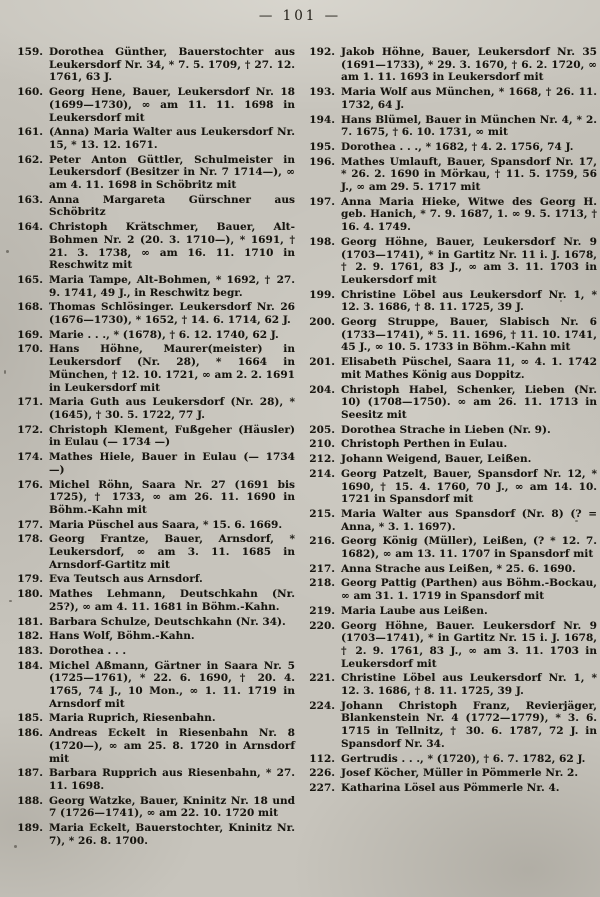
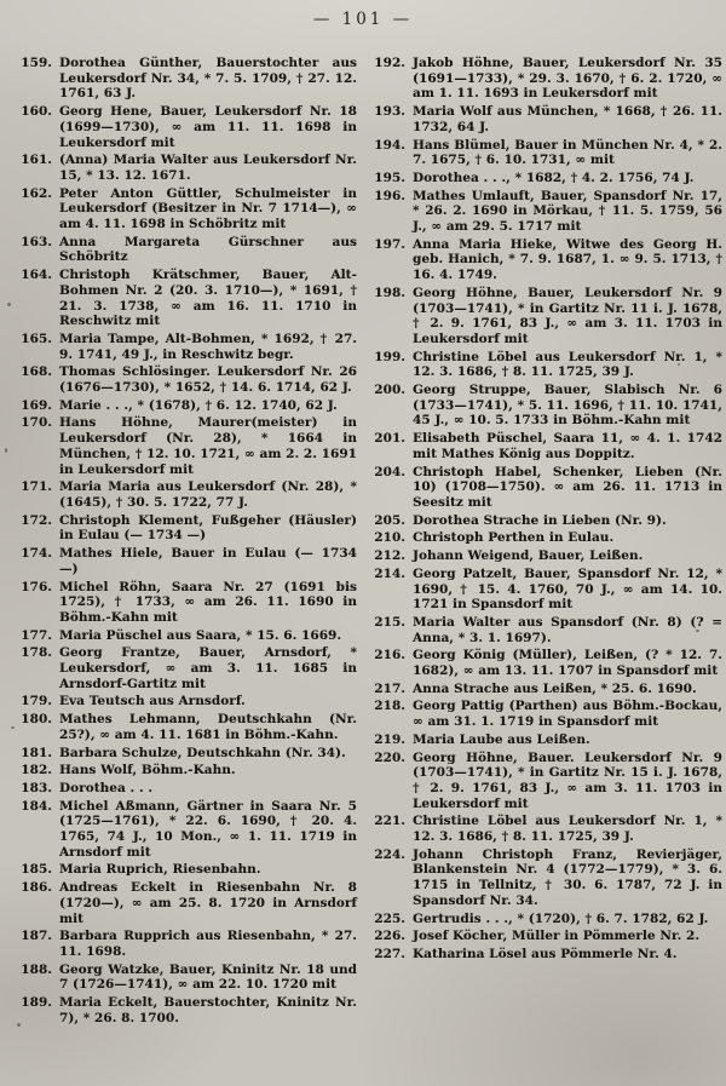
  — 101 —
  159.
  Dorothea Günther, Bauerstochter aus Leukersdorf Nr. 34, * 7. 5. 1709, † 27. 12. 1761, 63 J.
  160.
  Georg Hene, Bauer, Leukersdorf Nr. 18 (1699—1730), ∞ am 11. 11. 1698 in Leukersdorf mit
  161.
  (Anna) Maria Walter aus Leukersdorf Nr. 15, * 13. 12. 1671.
  162.
  Peter Anton Güttler, Schulmeister in Leukersdorf (Besitzer in Nr. 7 1714—), ∞ am 4. 11. 1698 in Schöbritz mit
  163.
  Anna Margareta Gürschner aus Schöbritz
  164.
  Christoph Krätschmer, Bauer, Alt-Bohmen Nr. 2 (20. 3. 1710—), * 1691, † 21. 3. 1738, ∞ am 16. 11. 1710 in Reschwitz mit
  165.
  Maria Tampe, Alt-Bohmen, * 1692, † 27. 9. 1741, 49 J., in Reschwitz begr.
  168.
  Thomas Schlösinger. Leukersdorf Nr. 26 (1676—1730), * 1652, † 14. 6. 1714, 62 J.
  169.
  Marie . . ., * (1678), † 6. 12. 1740, 62 J.
  170.
  Hans Höhne, Maurer(meister) in Leukersdorf (Nr. 28), * 1664 in München, † 12. 10. 1721, ∞ am 2. 2. 1691 in Leukersdorf mit
  171.
- Maria Guth aus Leukersdorf (Nr. 28), * (1645), † 30. 5. 1722, 77 J.
+ Maria Maria aus Leukersdorf (Nr. 28), * (1645), † 30. 5. 1722, 77 J.
  172.
  Christoph Klement, Fußgeher (Häusler) in Eulau (— 1734 —)
  174.
  Mathes Hiele, Bauer in Eulau (— 1734 —)
  176.
  Michel Röhn, Saara Nr. 27 (1691 bis 1725), † 1733, ∞ am 26. 11. 1690 in Böhm.-Kahn mit
  177.
  Maria Püschel aus Saara, * 15. 6. 1669.
  178.
  Georg Frantze, Bauer, Arnsdorf, * Leukersdorf, ∞ am 3. 11. 1685 in Arnsdorf-Gartitz mit
  179.
  Eva Teutsch aus Arnsdorf.
  180.
  Mathes Lehmann, Deutschkahn (Nr. 25?), ∞ am 4. 11. 1681 in Böhm.-Kahn.
  181.
  Barbara Schulze, Deutschkahn (Nr. 34).
  182.
  Hans Wolf, Böhm.-Kahn.
  183.
  Dorothea . . .
  184.
  Michel Aßmann, Gärtner in Saara Nr. 5 (1725—1761), * 22. 6. 1690, † 20. 4. 1765, 74 J., 10 Mon., ∞ 1. 11. 1719 in Arnsdorf mit
  185.
  Maria Ruprich, Riesenbahn.
  186.
  Andreas Eckelt in Riesenbahn Nr. 8 (1720—), ∞ am 25. 8. 1720 in Arnsdorf mit
  187.
  Barbara Rupprich aus Riesenbahn, * 27. 11. 1698.
  188.
  Georg Watzke, Bauer, Kninitz Nr. 18 und 7 (1726—1741), ∞ am 22. 10. 1720 mit
  189.
  Maria Eckelt, Bauerstochter, Kninitz Nr. 7), * 26. 8. 1700.
  192.
  Jakob Höhne, Bauer, Leukersdorf Nr. 35 (1691—1733), * 29. 3. 1670, † 6. 2. 1720, ∞ am 1. 11. 1693 in Leukersdorf mit
  193.
  Maria Wolf aus München, * 1668, † 26. 11. 1732, 64 J.
  194.
  Hans Blümel, Bauer in München Nr. 4, * 2. 7. 1675, † 6. 10. 1731, ∞ mit
  195.
  Dorothea . . ., * 1682, † 4. 2. 1756, 74 J.
  196.
  Mathes Umlauft, Bauer, Spansdorf Nr. 17, * 26. 2. 1690 in Mörkau, † 11. 5. 1759, 56 J., ∞ am 29. 5. 1717 mit
  197.
  Anna Maria Hieke, Witwe des Georg H. geb. Hanich, * 7. 9. 1687, 1. ∞ 9. 5. 1713, † 16. 4. 1749.
  198.
  Georg Höhne, Bauer, Leukersdorf Nr. 9 (1703—1741), * in Gartitz Nr. 11 i. J. 1678, † 2. 9. 1761, 83 J., ∞ am 3. 11. 1703 in Leukersdorf mit
  199.
  Christine Löbel aus Leukersdorf Nr. 1, * 12. 3. 1686, † 8. 11. 1725, 39 J.
  200.
  Georg Struppe, Bauer, Slabisch Nr. 6 (1733—1741), * 5. 11. 1696, † 11. 10. 1741, 45 J., ∞ 10. 5. 1733 in Böhm.-Kahn mit
  201.
  Elisabeth Püschel, Saara 11, ∞ 4. 1. 1742 mit Mathes König aus Doppitz.
  204.
  Christoph Habel, Schenker, Lieben (Nr. 10) (1708—1750). ∞ am 26. 11. 1713 in Seesitz mit
  205.
  Dorothea Strache in Lieben (Nr. 9).
  210.
  Christoph Perthen in Eulau.
  212.
  Johann Weigend, Bauer, Leißen.
  214.
  Georg Patzelt, Bauer, Spansdorf Nr. 12, * 1690, † 15. 4. 1760, 70 J., ∞ am 14. 10. 1721 in Spansdorf mit
  215.
  Maria Walter aus Spansdorf (Nr. 8) (? = Anna, * 3. 1. 1697).
  216.
  Georg König (Müller), Leißen, (? * 12. 7. 1682), ∞ am 13. 11. 1707 in Spansdorf mit
  217.
  Anna Strache aus Leißen, * 25. 6. 1690.
  218.
  Georg Pattig (Parthen) aus Böhm.-Bockau, ∞ am 31. 1. 1719 in Spansdorf mit
  219.
  Maria Laube aus Leißen.
  220.
  Georg Höhne, Bauer. Leukersdorf Nr. 9 (1703—1741), * in Gartitz Nr. 15 i. J. 1678, † 2. 9. 1761, 83 J., ∞ am 3. 11. 1703 in Leukersdorf mit
  221.
  Christine Löbel aus Leukersdorf Nr. 1, * 12. 3. 1686, † 8. 11. 1725, 39 J.
  224.
  Johann Christoph Franz, Revierjäger, Blankenstein Nr. 4 (1772—1779), * 3. 6. 1715 in Tellnitz, † 30. 6. 1787, 72 J. in Spansdorf Nr. 34.
- 112.
+ 225.
  Gertrudis . . ., * (1720), † 6. 7. 1782, 62 J.
  226.
  Josef Köcher, Müller in Pömmerle Nr. 2.
  227.
  Katharina Lösel aus Pömmerle Nr. 4.
